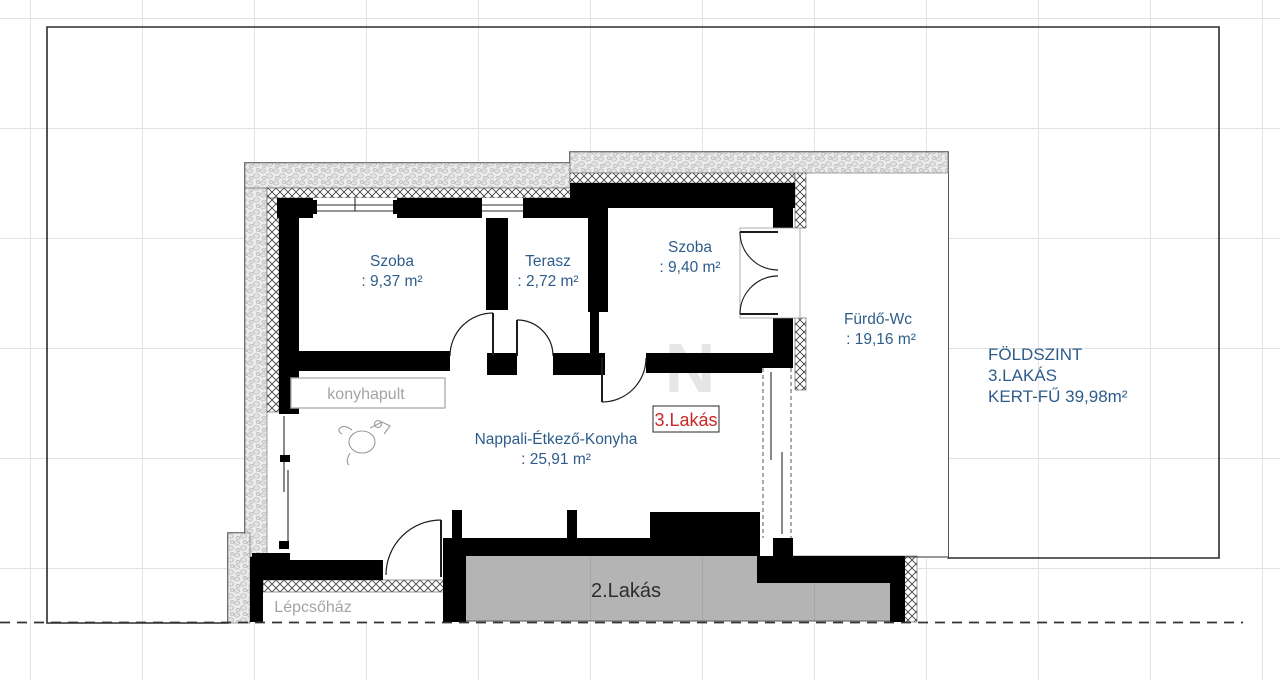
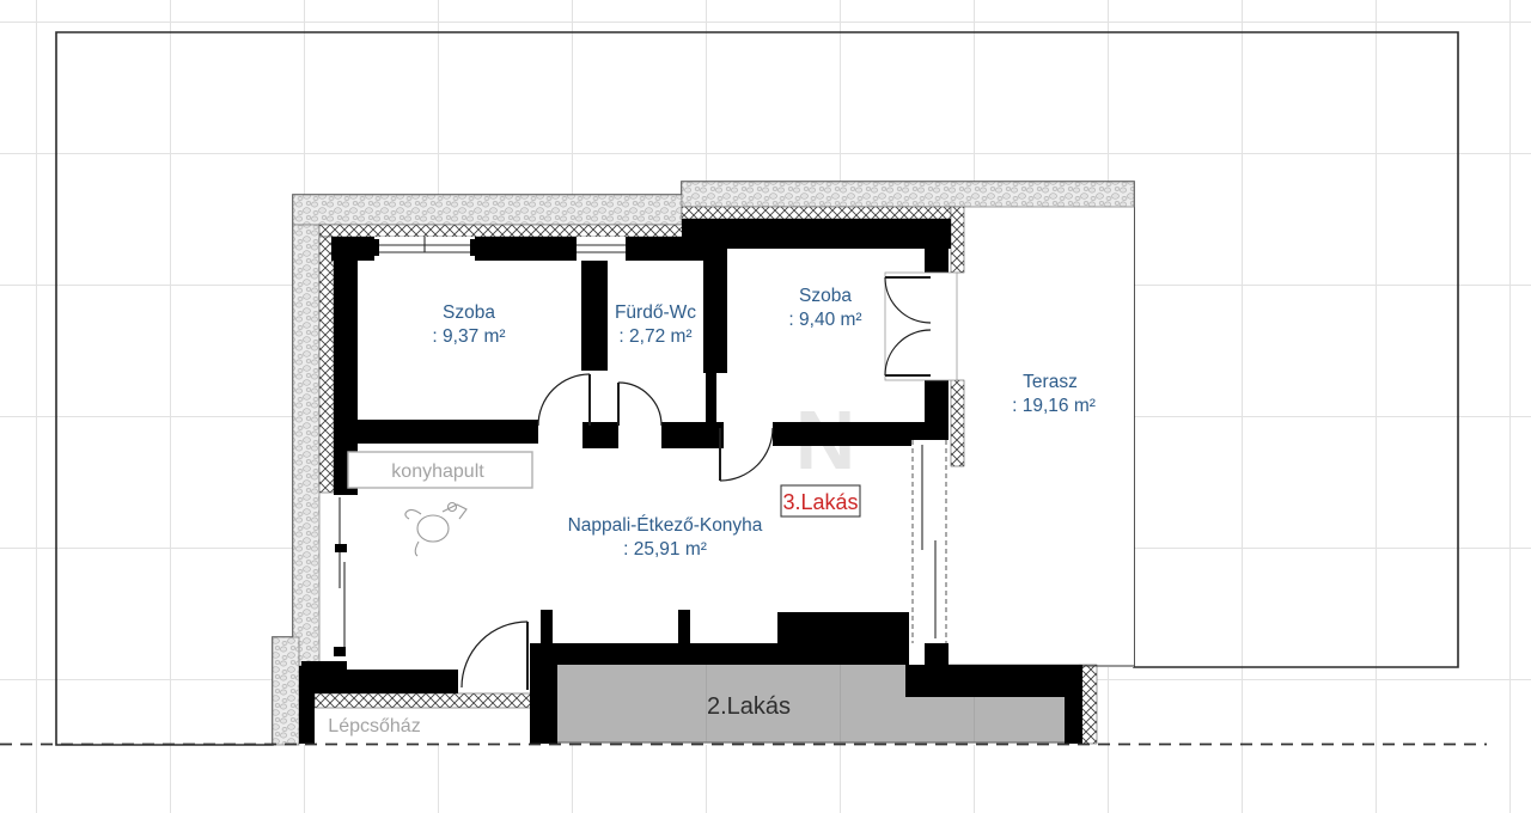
  Szoba
  : 9,37 m²
- Terasz
+ Fürdő-Wc
  : 2,72 m²
  Szoba
  : 9,40 m²
- Fürdő-Wc
+ Terasz
  : 19,16 m²
  Nappali-Étkező-Konyha
  : 25,91 m²
  konyhapult
  Lépcsőház
  2.Lakás
  3.Lakás
- FÖLDSZINT
- 3.LAKÁS
- KERT-FŰ 39,98m²
